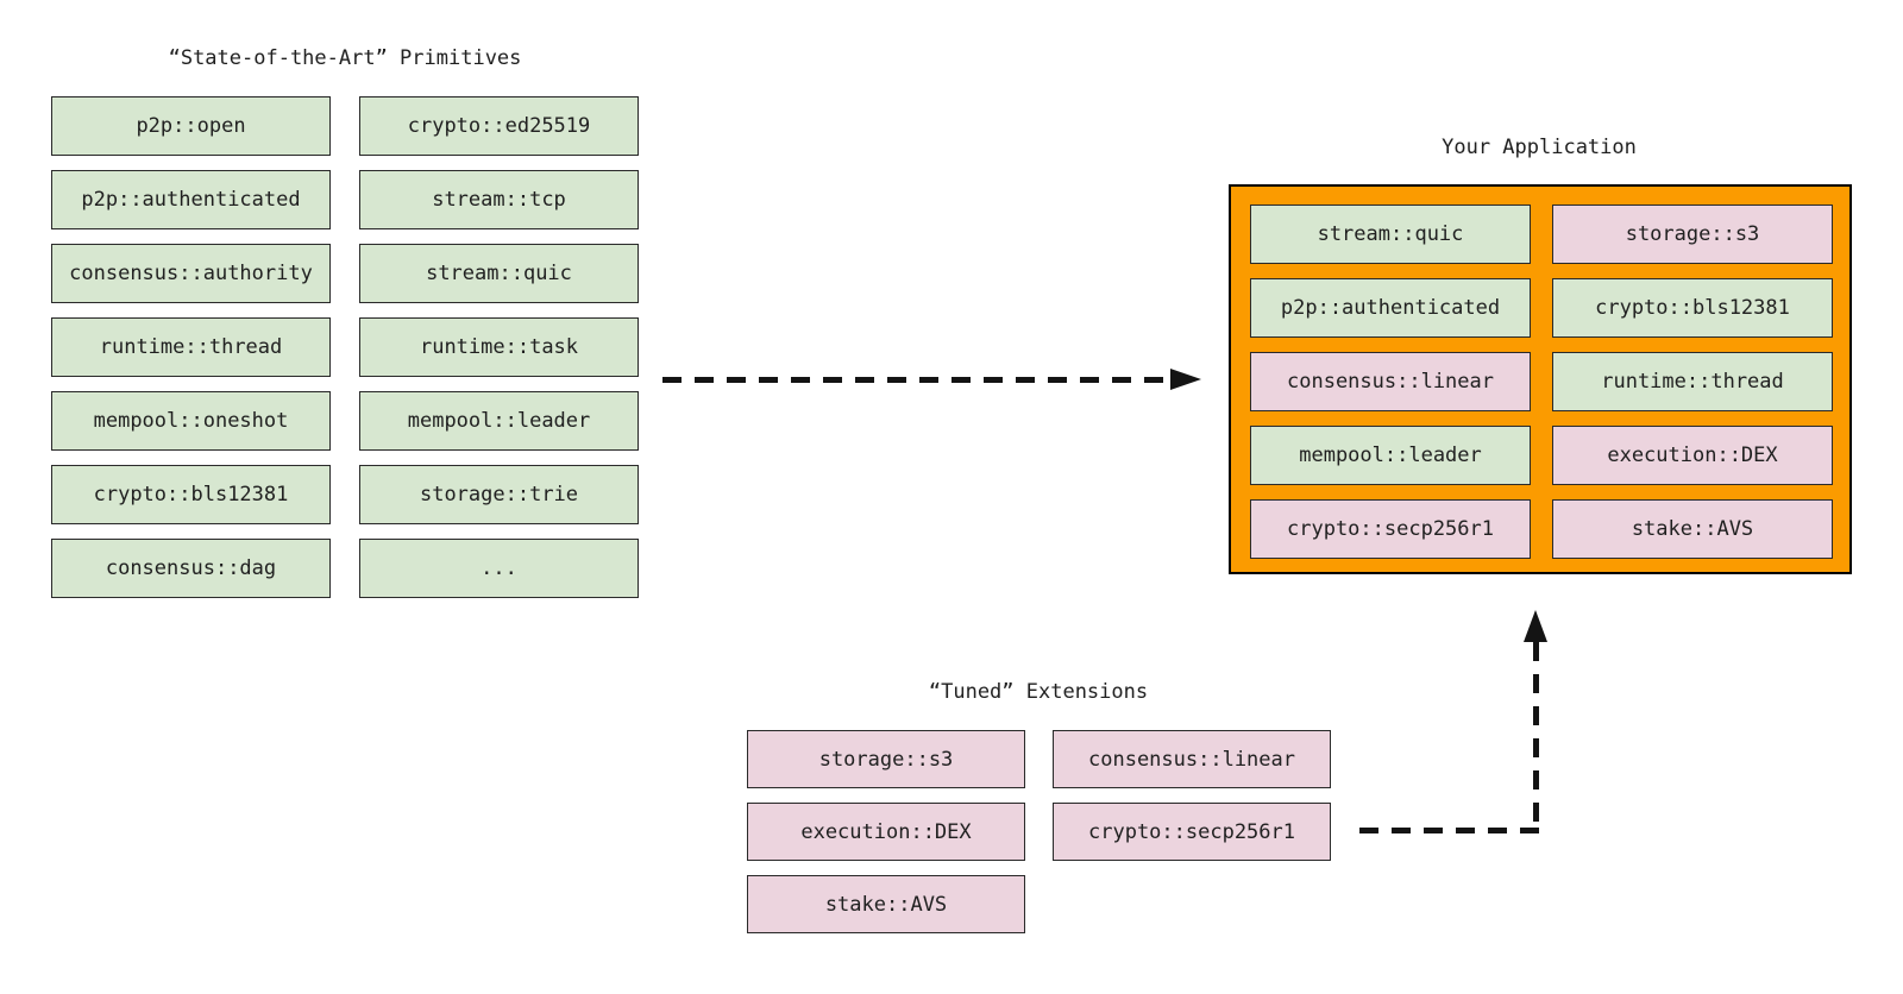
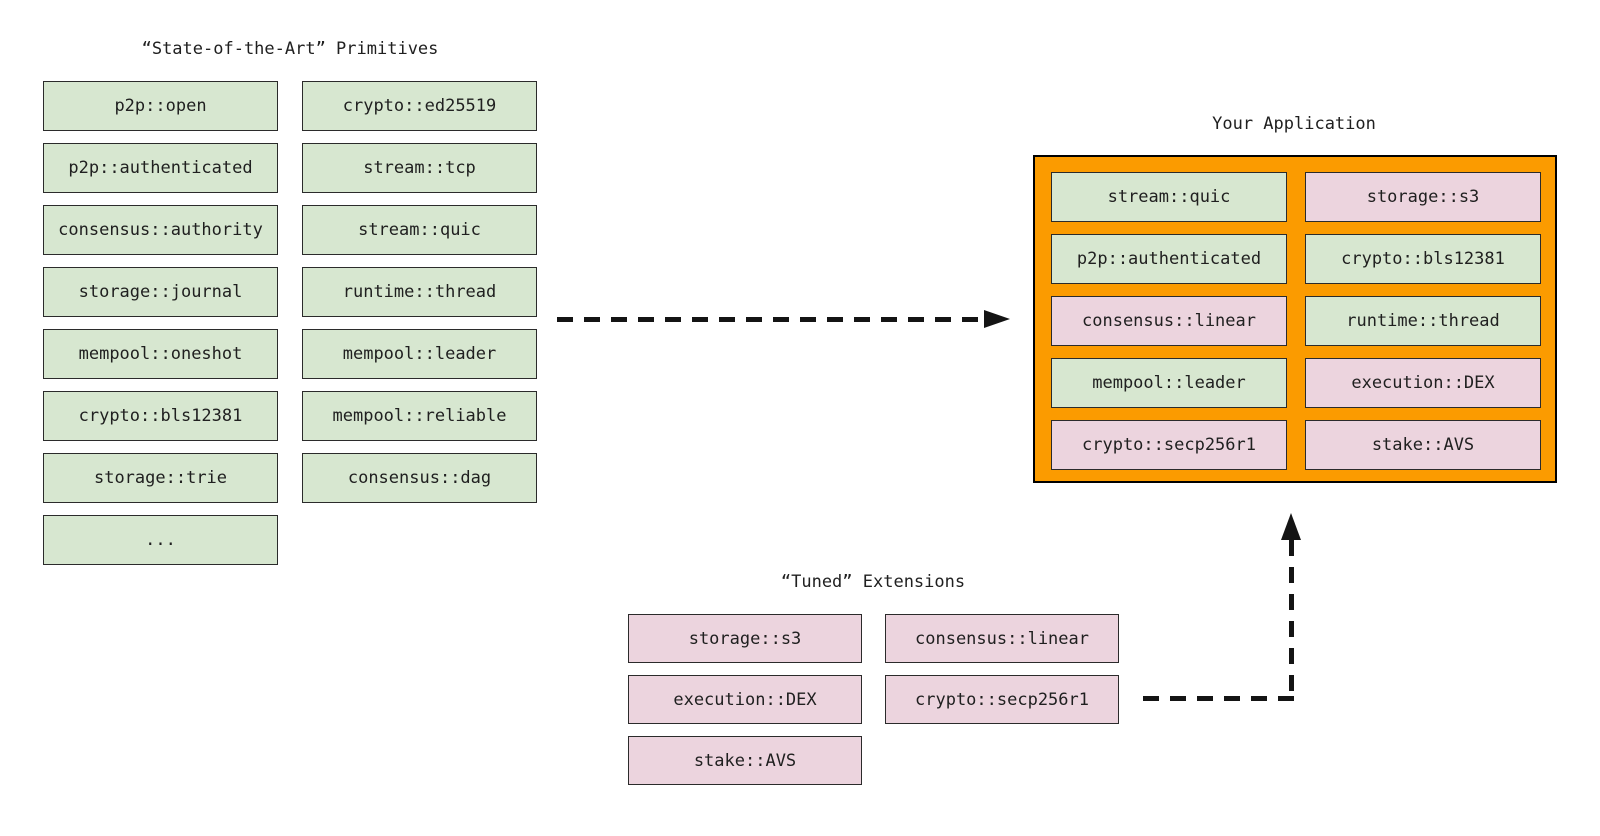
  “State-of-the-Art” Primitives
  p2p::open
  crypto::ed25519
  p2p::authenticated
  stream::tcp
  consensus::authority
  stream::quic
+ storage::journal
  runtime::thread
- runtime::task
  mempool::oneshot
  mempool::leader
  crypto::bls12381
+ mempool::reliable
  storage::trie
  consensus::dag
  ...
  Your Application
  stream::quic
  storage::s3
  p2p::authenticated
  crypto::bls12381
  consensus::linear
  runtime::thread
  mempool::leader
  execution::DEX
  crypto::secp256r1
  stake::AVS
  “Tuned” Extensions
  storage::s3
  consensus::linear
  execution::DEX
  crypto::secp256r1
  stake::AVS
